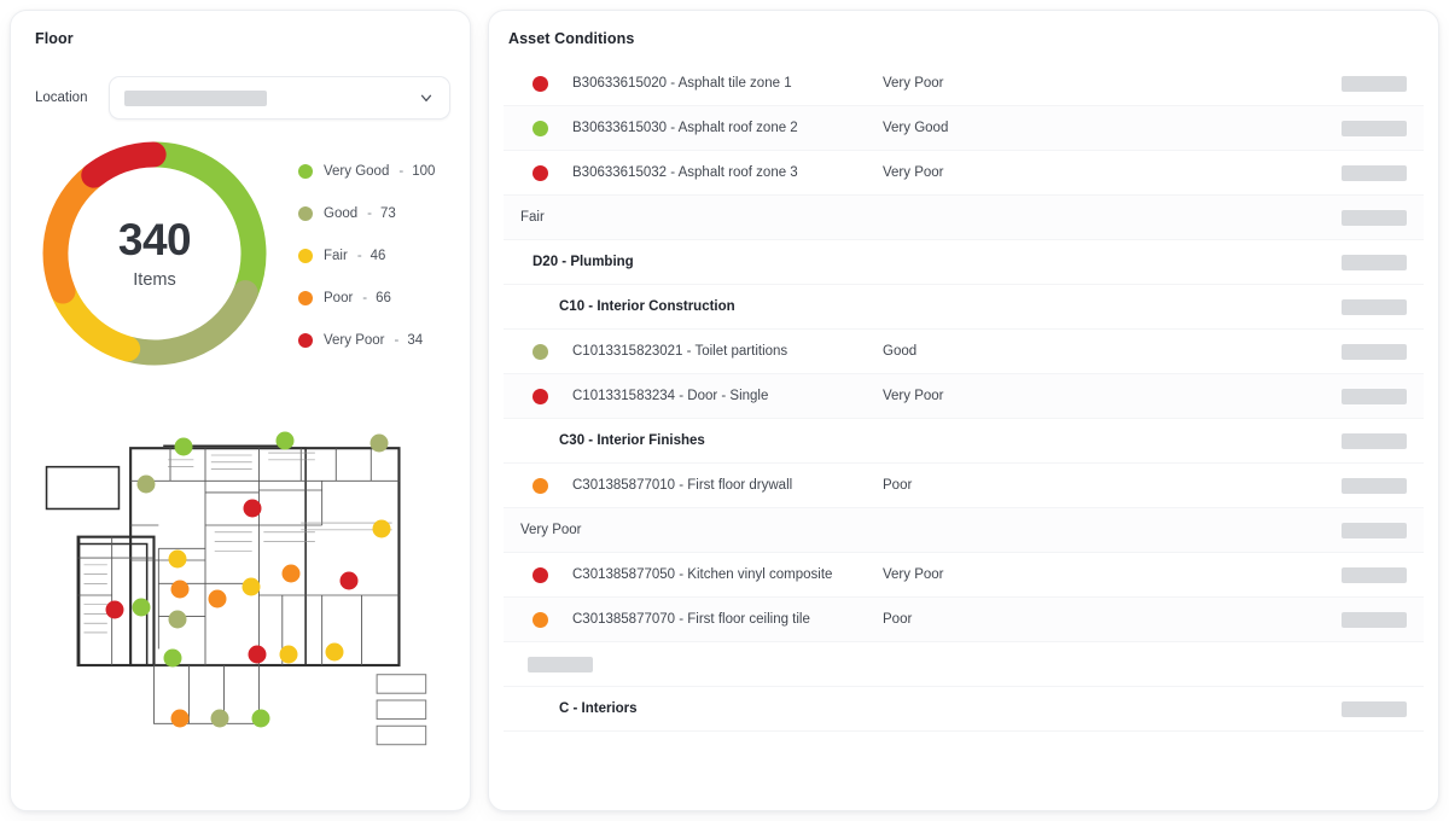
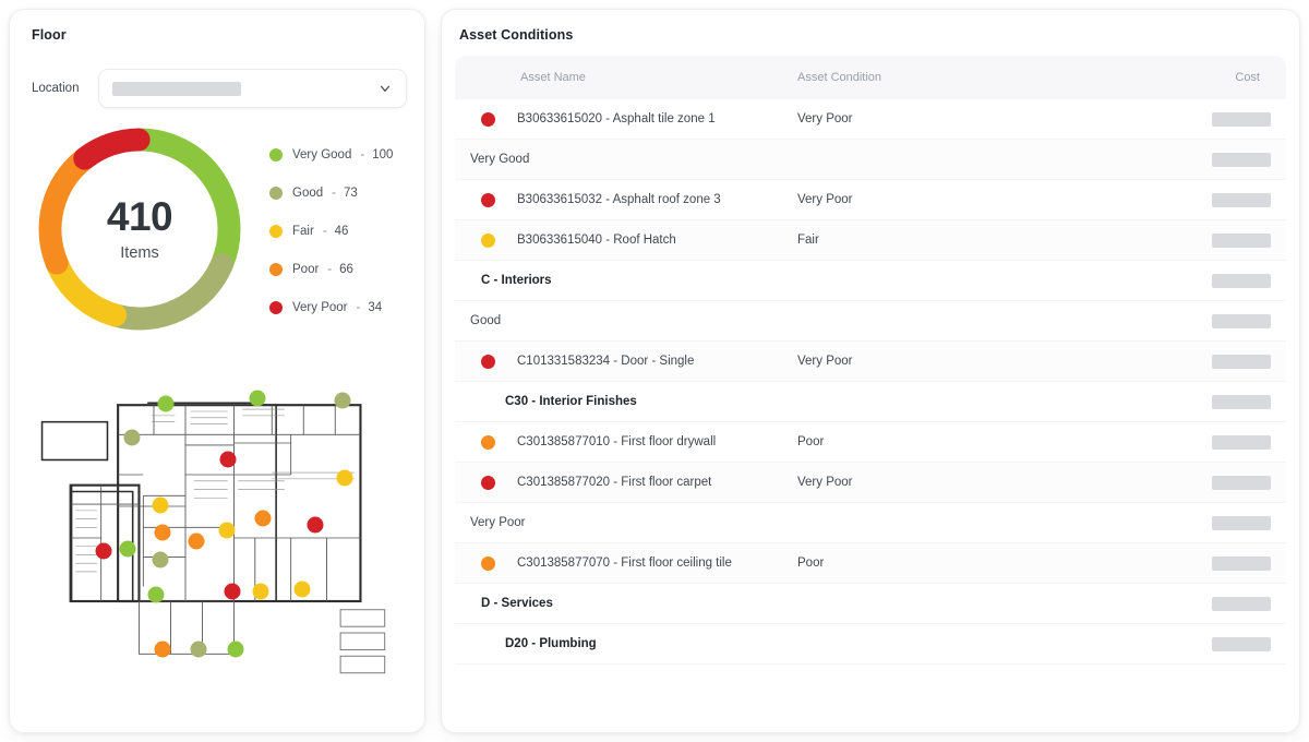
  Floor
  Location
- 340
+ 410
  Items
  Very Good
  -
  100
  Good
  -
  73
  Fair
  -
  46
  Poor
  -
  66
  Very Poor
  -
  34
  Asset Conditions
+ Asset Name
+ Asset Condition
+ Cost
  B30633615020 - Asphalt tile zone 1
  Very Poor
- B30633615030 - Asphalt roof zone 2
  Very Good
  B30633615032 - Asphalt roof zone 3
  Very Poor
+ B30633615040 - Roof Hatch
  Fair
- D20 - Plumbing
+ C - Interiors
- C10 - Interior Construction
- C1013315823021 - Toilet partitions
  Good
  C101331583234 - Door - Single
  Very Poor
  C30 - Interior Finishes
  C301385877010 - First floor drywall
  Poor
+ C301385877020 - First floor carpet
  Very Poor
- C301385877050 - Kitchen vinyl composite
  Very Poor
  C301385877070 - First floor ceiling tile
  Poor
+ D - Services
- C - Interiors
+ D20 - Plumbing
